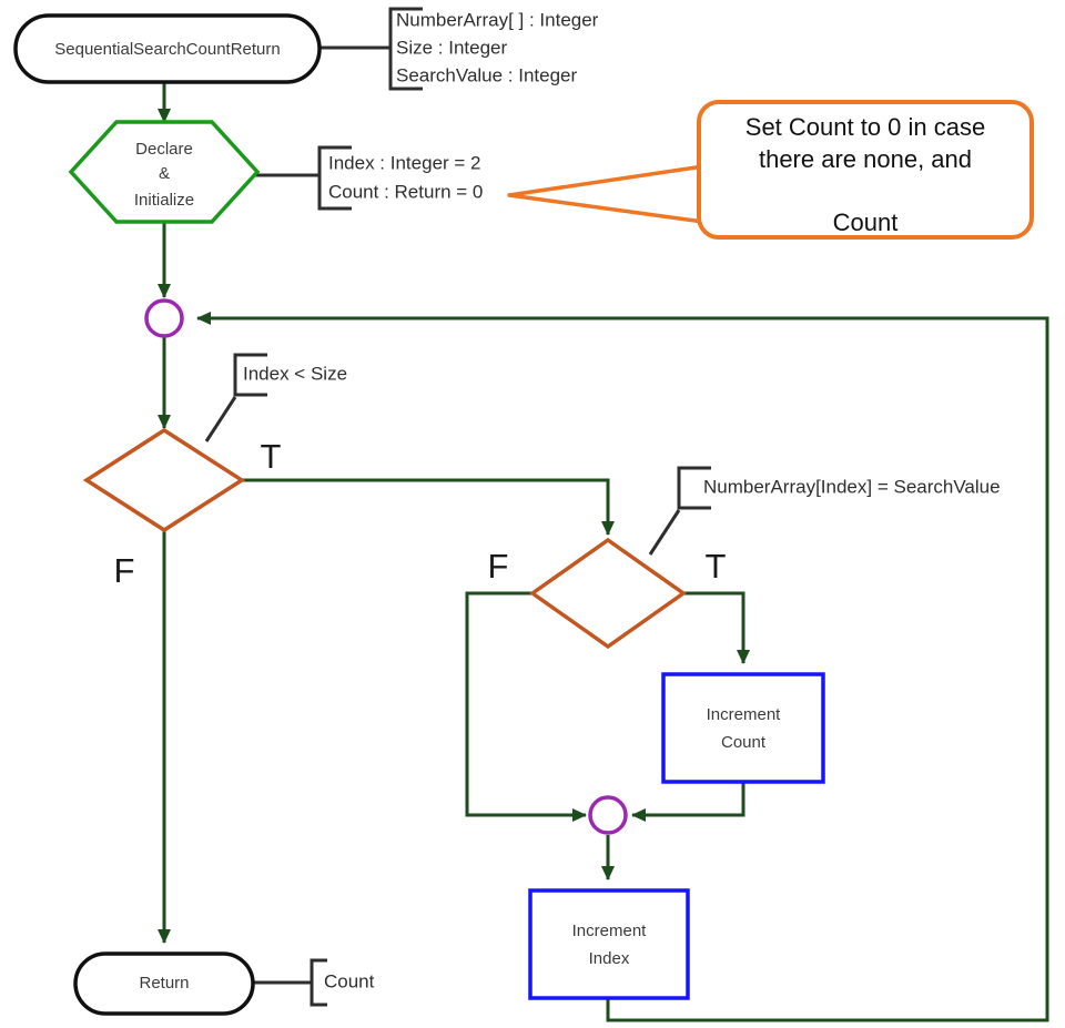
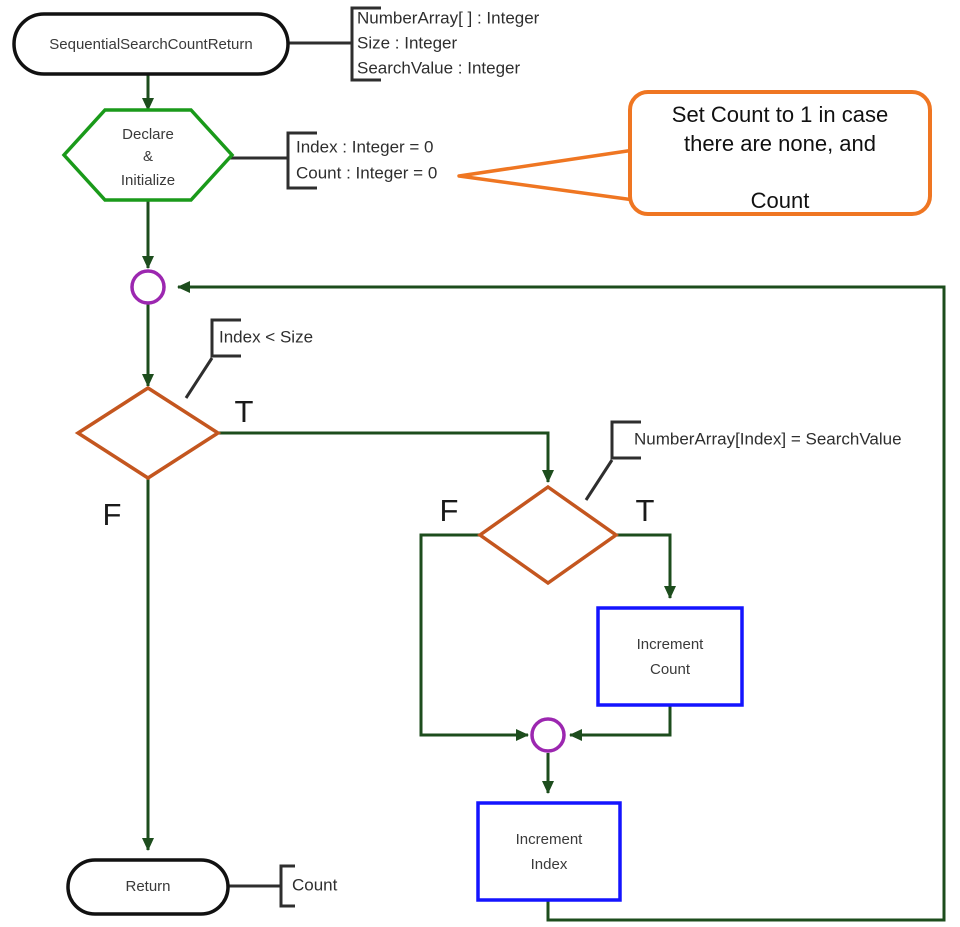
  NumberArray[ ] : Integer
  Size : Integer
  SearchValue : Integer
- Index : Integer = 2
+ Index : Integer = 0
- Count : Return = 0
+ Count : Integer = 0
  Index < Size
  NumberArray[Index] = SearchValue
  Count
  T
  F
  T
  F
  SequentialSearchCountReturn
  Declare
  &
  Initialize
  Increment
  Count
  Increment
  Index
  Return
- Set Count to 0 in case
+ Set Count to 1 in case
  there are none, and
  Count
